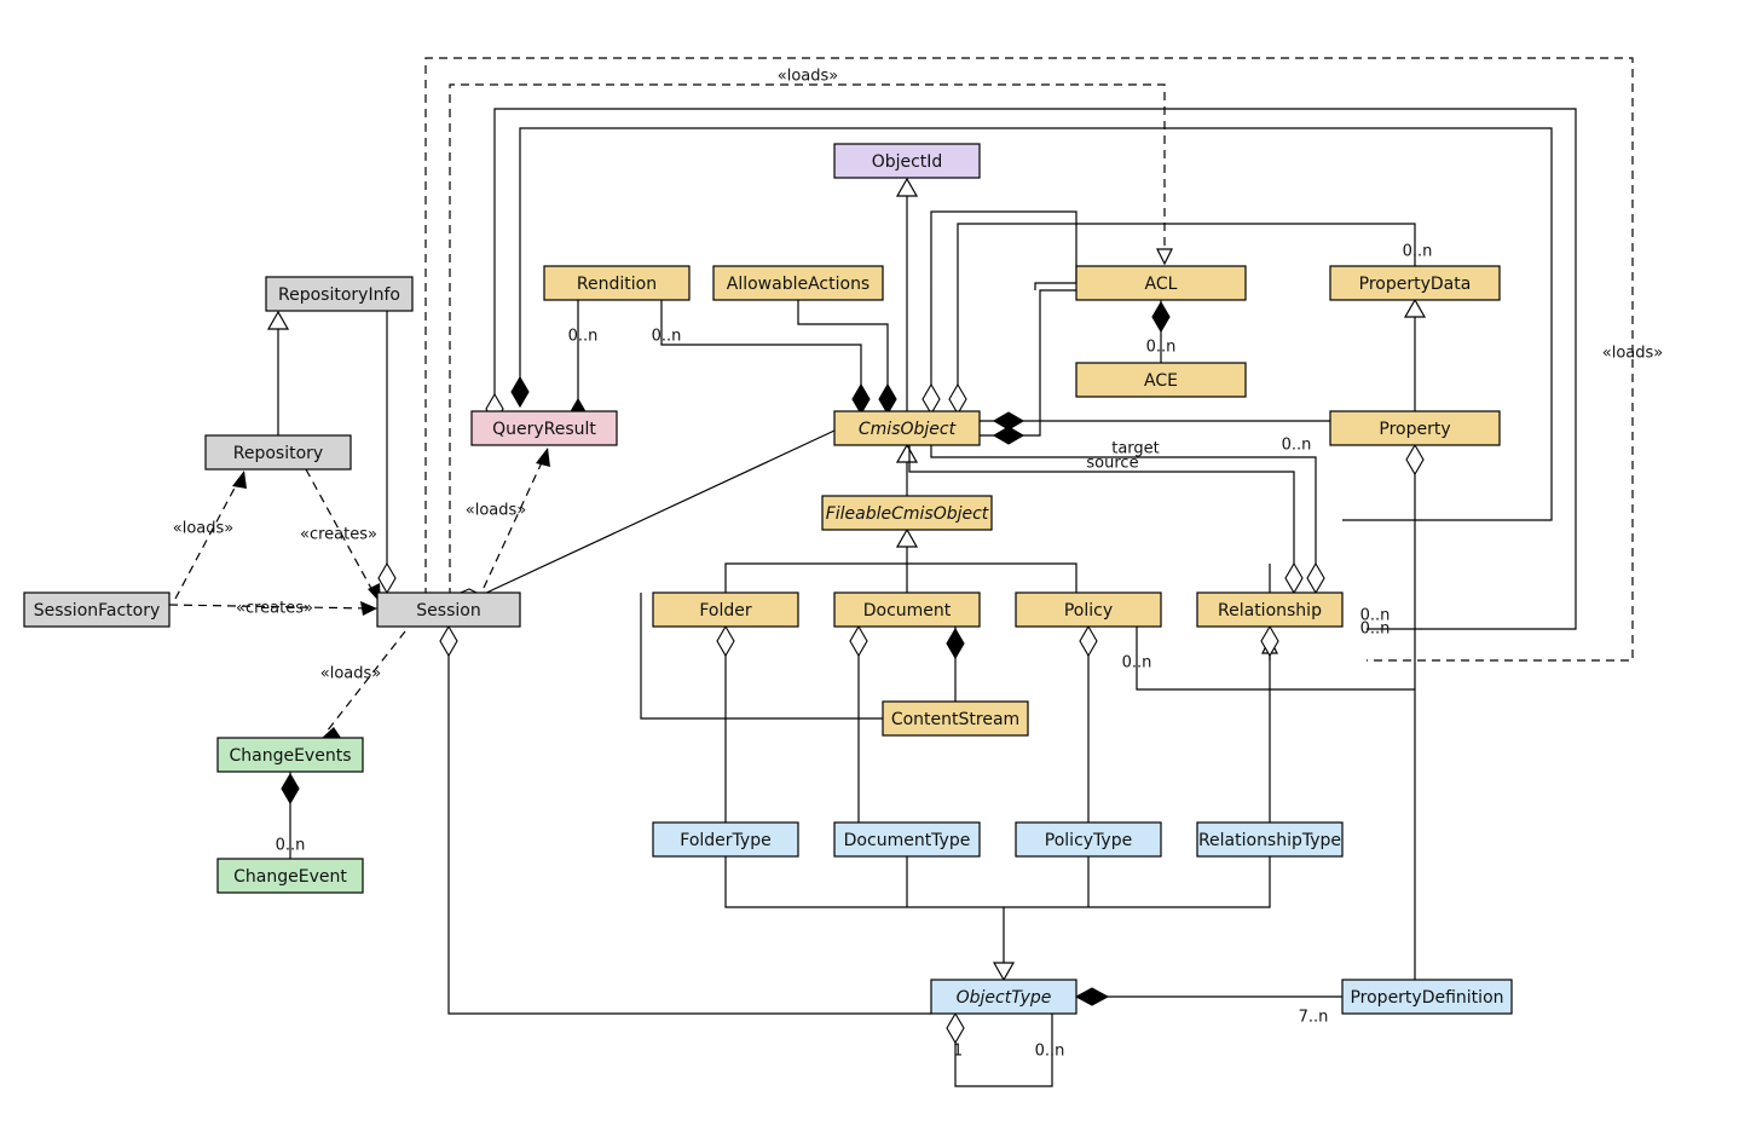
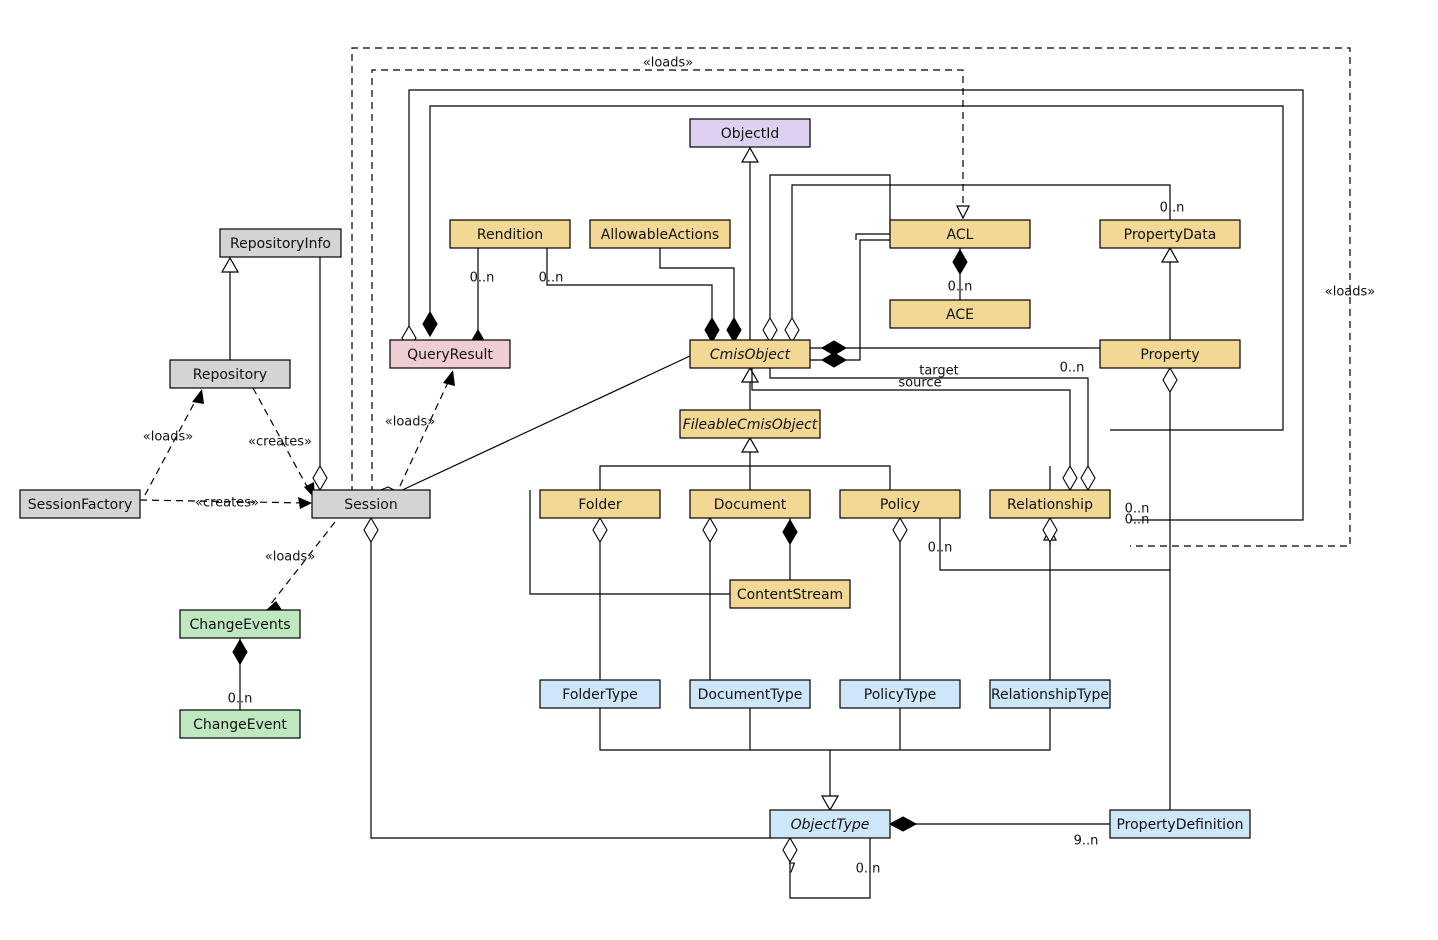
  SessionFactory
  Repository
  RepositoryInfo
  Session
  ChangeEvents
  ChangeEvent
  QueryResult
  Rendition
  AllowableActions
  ObjectId
  ACL
  ACE
  PropertyData
  Property
  CmisObject
  FileableCmisObject
  Folder
  Document
  Policy
  Relationship
  ContentStream
  FolderType
  DocumentType
  PolicyType
  RelationshipType
  ObjectType
  PropertyDefinition
  «loads»
  «loads»
  «loads»
  «creates»
  «creates»
  «loads»
  «loads»
  target
  source
  0..n
  0..n
  0..n
  0..n
  0..n
  0..n
  0..n
  0..n
  0..n
- 1
+ 7
  0..n
- 7..n
+ 9..n
